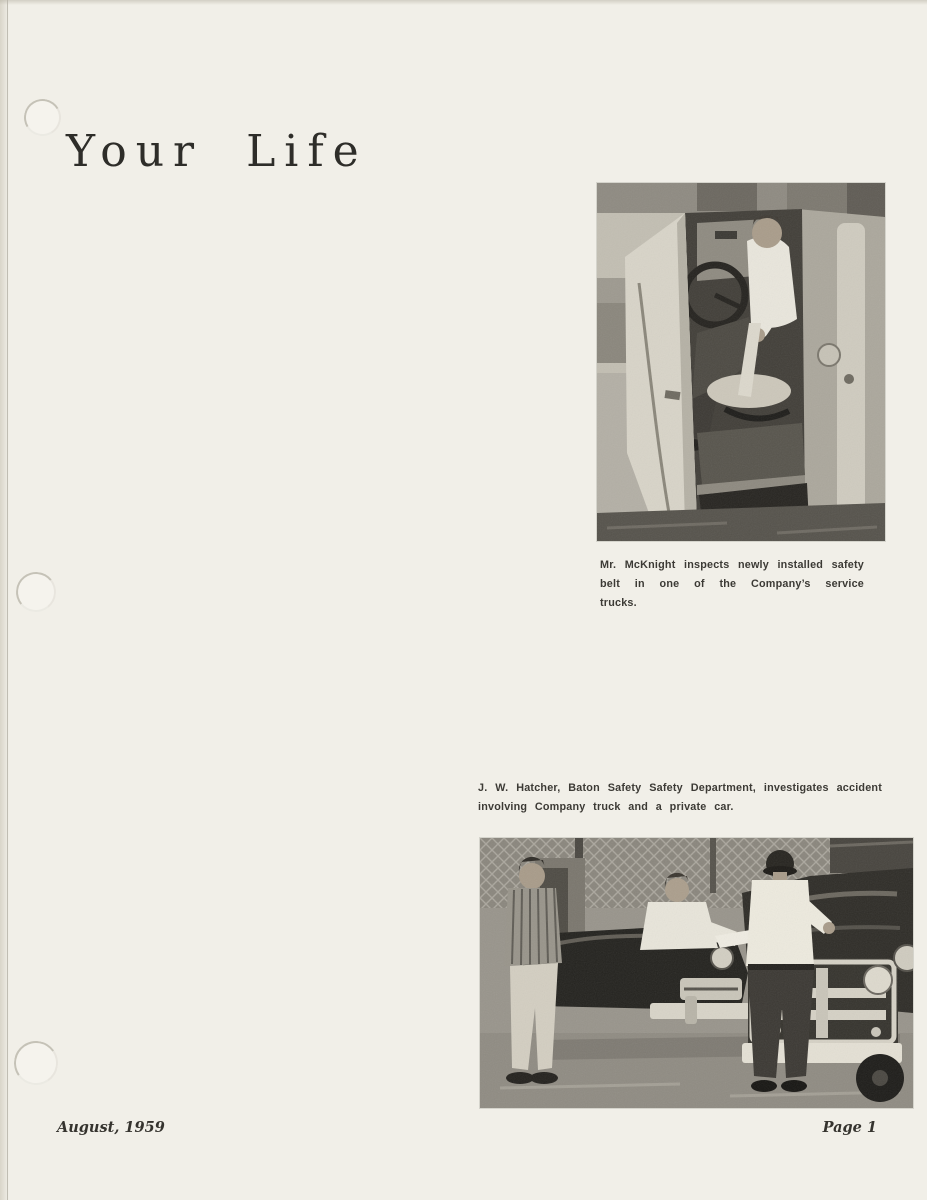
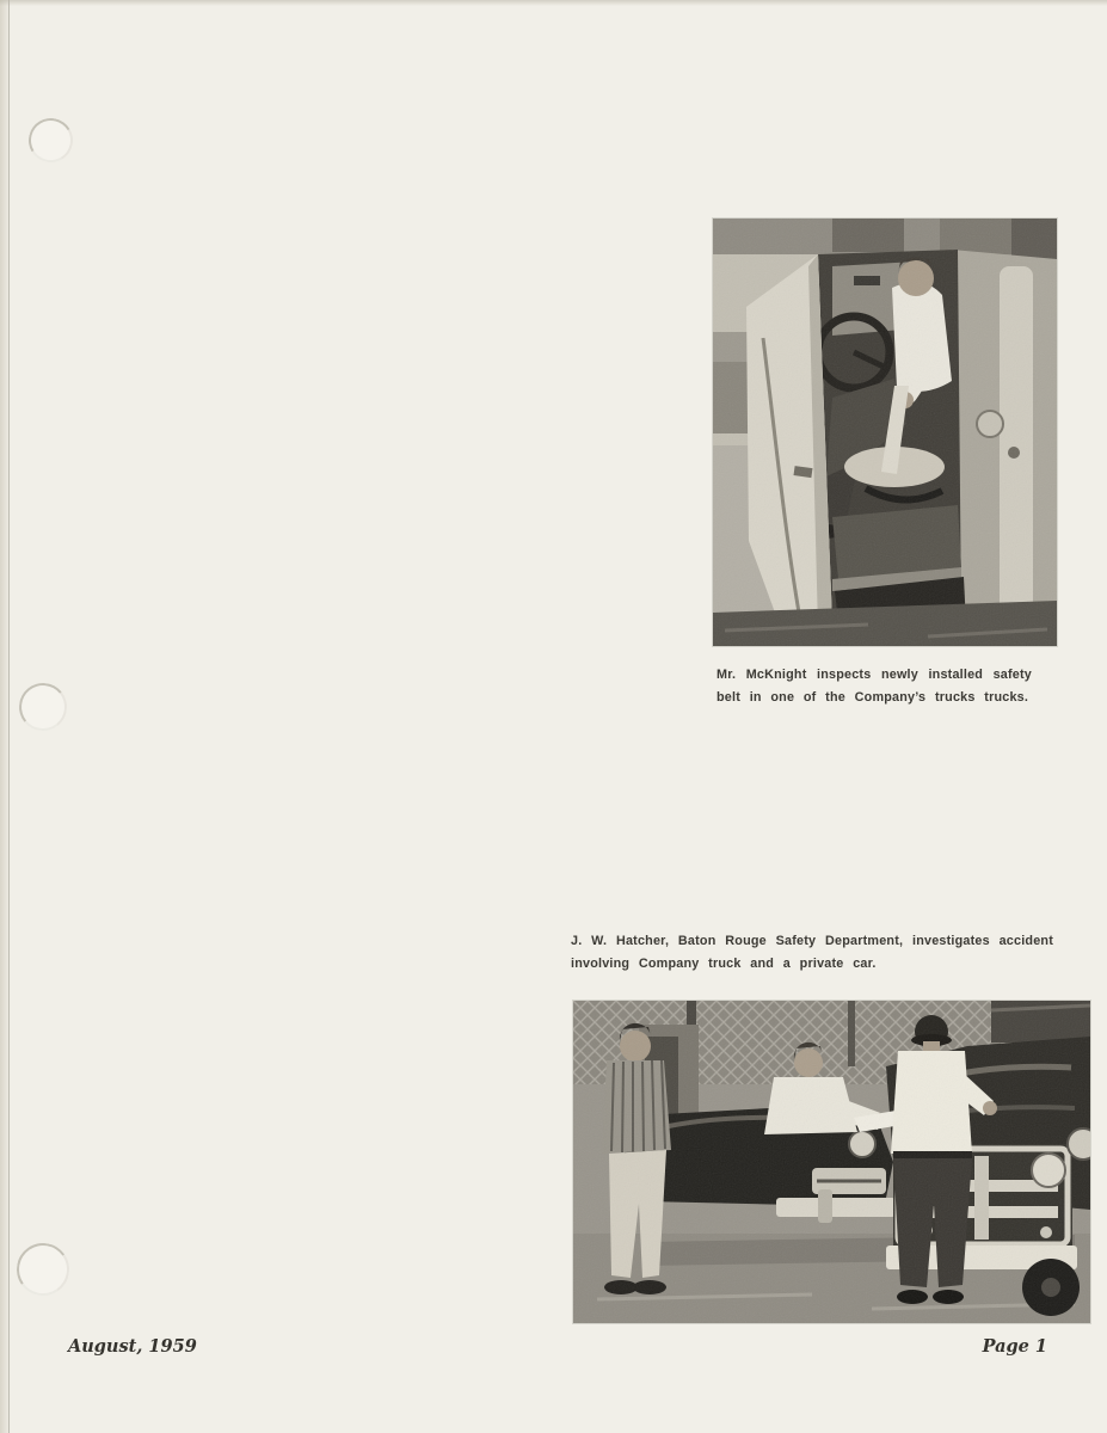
- Your Life
- Mr. McKnight inspects newly installed safety belt in one of the Company’s service trucks.
+ Mr. McKnight inspects newly installed safety belt in one of the Company’s trucks trucks.
- J. W. Hatcher, Baton Safety Safety Department, investigates accident involving Company truck and a private car.
+ J. W. Hatcher, Baton Rouge Safety Department, investigates accident involving Company truck and a private car.
  August, 1959
  Page 1
